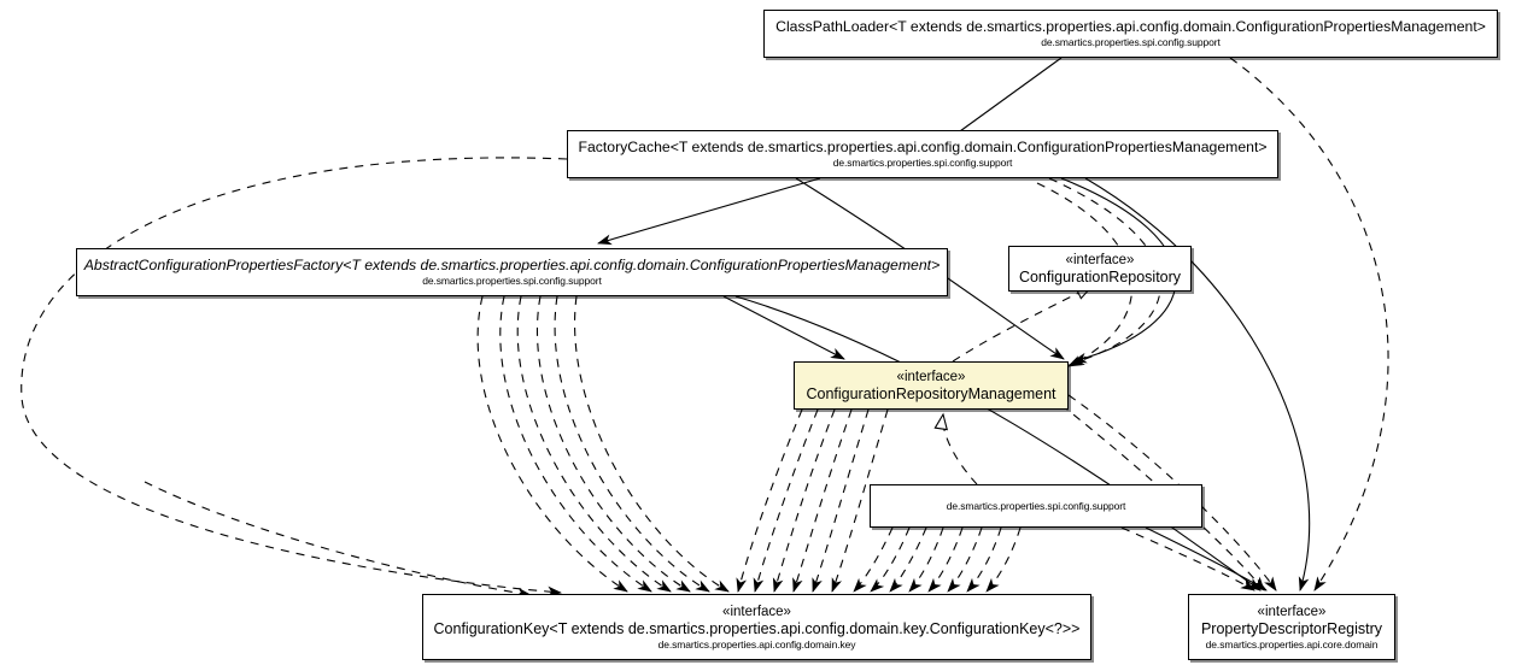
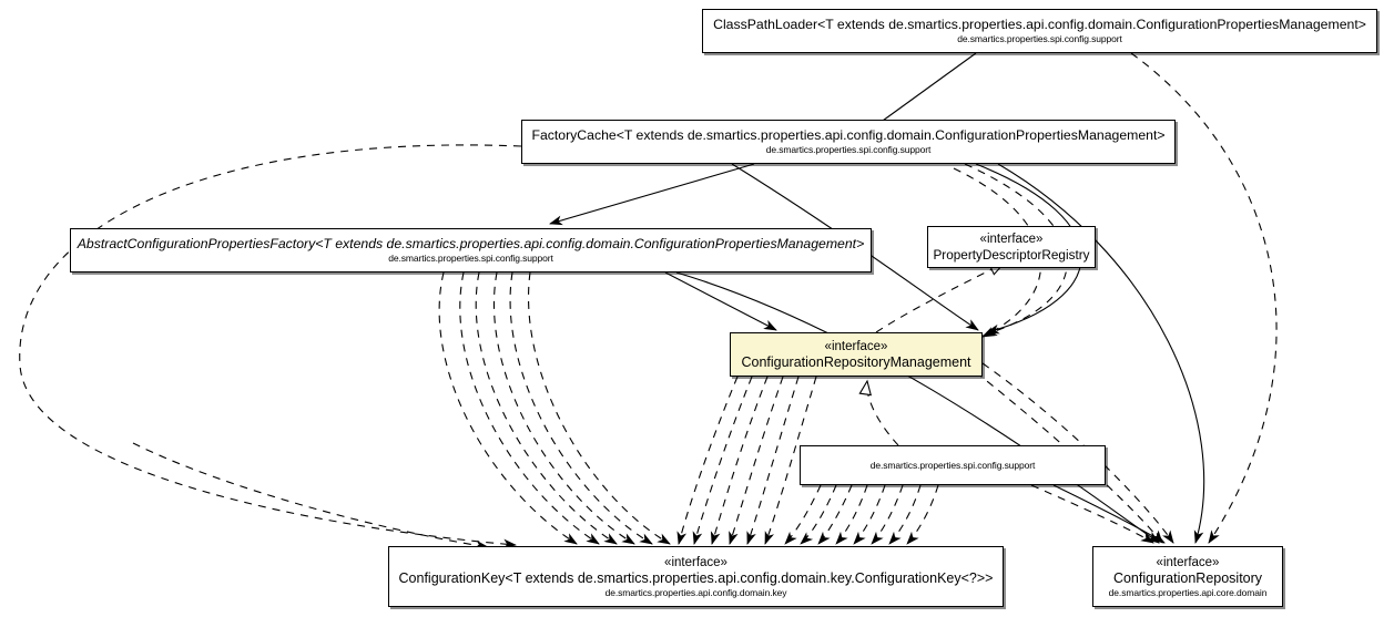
  ClassPathLoader<T extends de.smartics.properties.api.config.domain.ConfigurationPropertiesManagement>
  de.smartics.properties.spi.config.support
  FactoryCache<T extends de.smartics.properties.api.config.domain.ConfigurationPropertiesManagement>
  de.smartics.properties.spi.config.support
  AbstractConfigurationPropertiesFactory<T extends de.smartics.properties.api.config.domain.ConfigurationPropertiesManagement>
  de.smartics.properties.spi.config.support
  «interface»
- ConfigurationRepository
+ PropertyDescriptorRegistry
  «interface»
  ConfigurationRepositoryManagement
  de.smartics.properties.spi.config.support
  «interface»
  ConfigurationKey<T extends de.smartics.properties.api.config.domain.key.ConfigurationKey<?>>
  de.smartics.properties.api.config.domain.key
  «interface»
- PropertyDescriptorRegistry
+ ConfigurationRepository
  de.smartics.properties.api.core.domain
